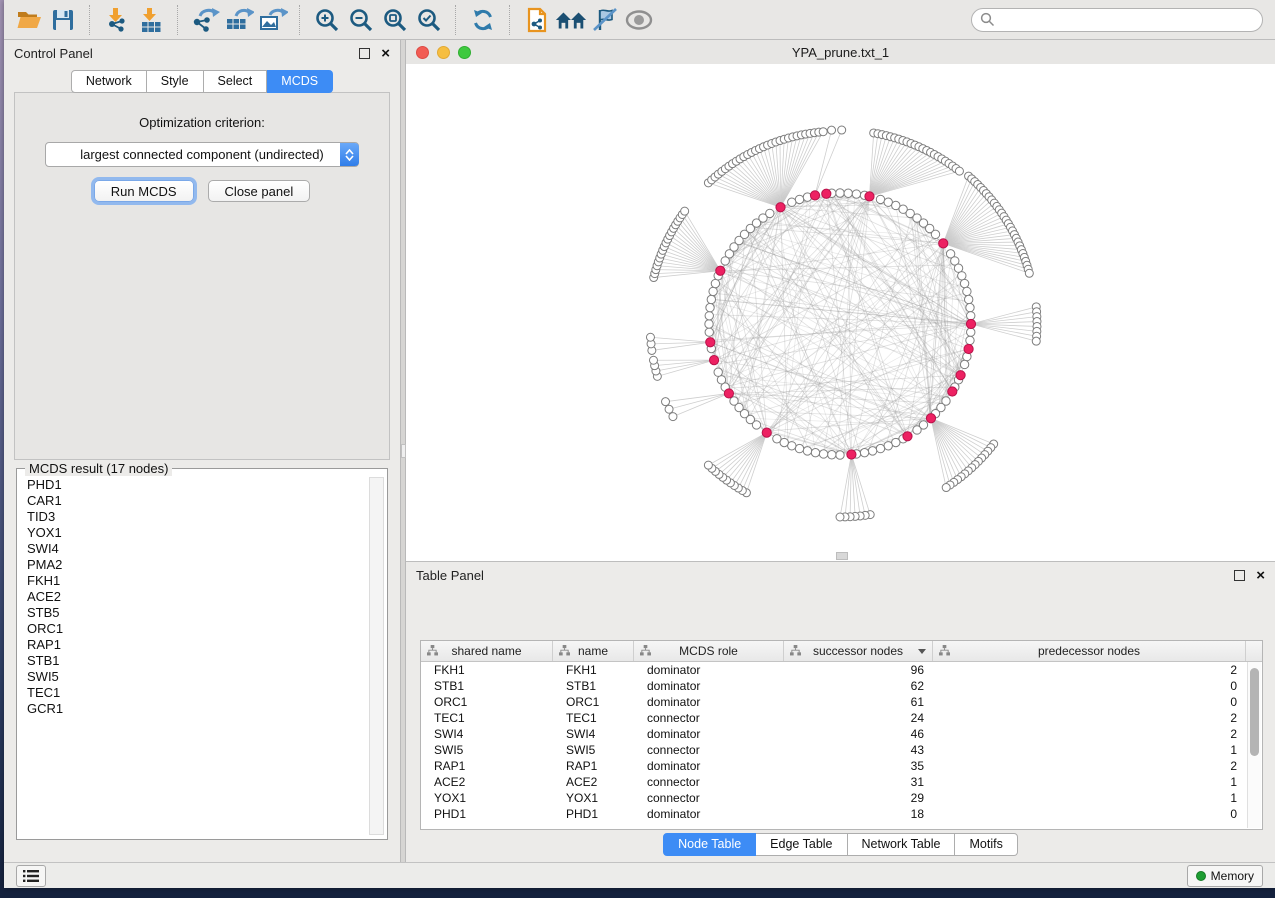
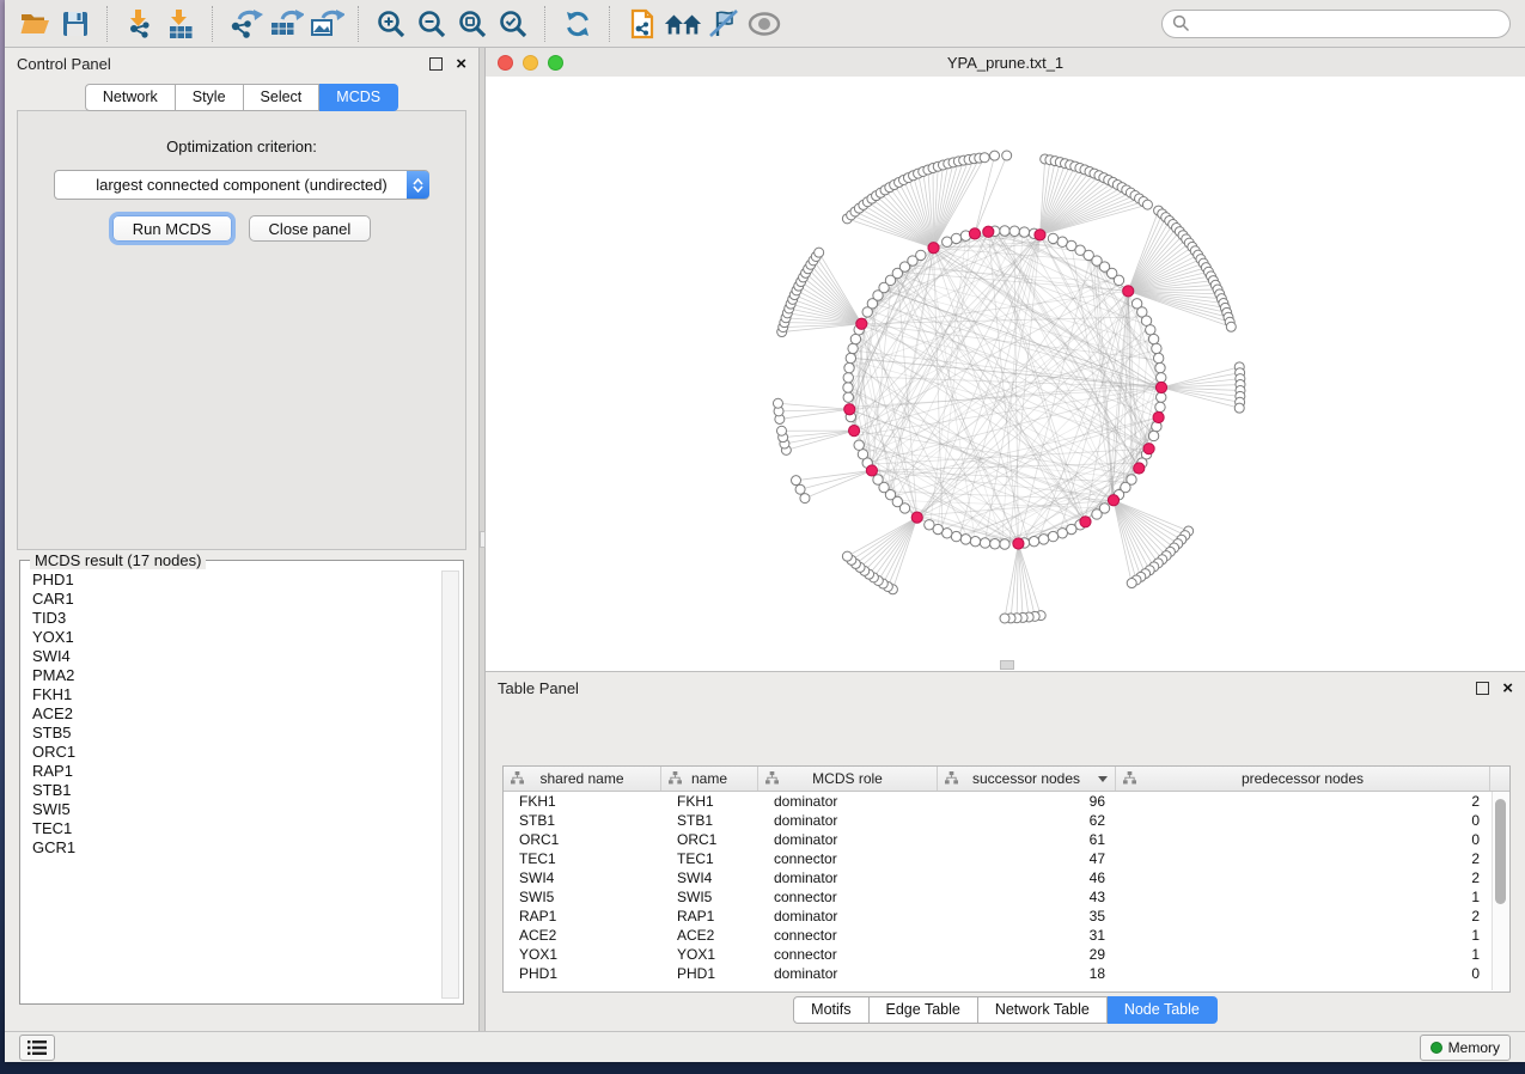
  Control Panel
  ×
  Network
  Style
  Select
  MCDS
  Optimization criterion:
  largest connected component (undirected)
  Run MCDS
  Close panel
  MCDS result (17 nodes)
  PHD1
  CAR1
  TID3
  YOX1
  SWI4
  PMA2
  FKH1
  ACE2
  STB5
  ORC1
  RAP1
  STB1
  SWI5
  TEC1
  GCR1
  YPA_prune.txt_1
  Table Panel
  ×
  shared name
  name
  MCDS role
  successor nodes
  predecessor nodes
  FKH1
  FKH1
  dominator
  96
  2
  STB1
  STB1
  dominator
  62
  0
  ORC1
  ORC1
  dominator
  61
  0
  TEC1
  TEC1
  connector
- 24
+ 47
  2
  SWI4
  SWI4
  dominator
  46
  2
  SWI5
  SWI5
  connector
  43
  1
  RAP1
  RAP1
  dominator
  35
  2
  ACE2
  ACE2
  connector
  31
  1
  YOX1
  YOX1
  connector
  29
  1
  PHD1
  PHD1
  dominator
  18
  0
- Node Table
+ Motifs
  Edge Table
  Network Table
- Motifs
+ Node Table
  Memory
